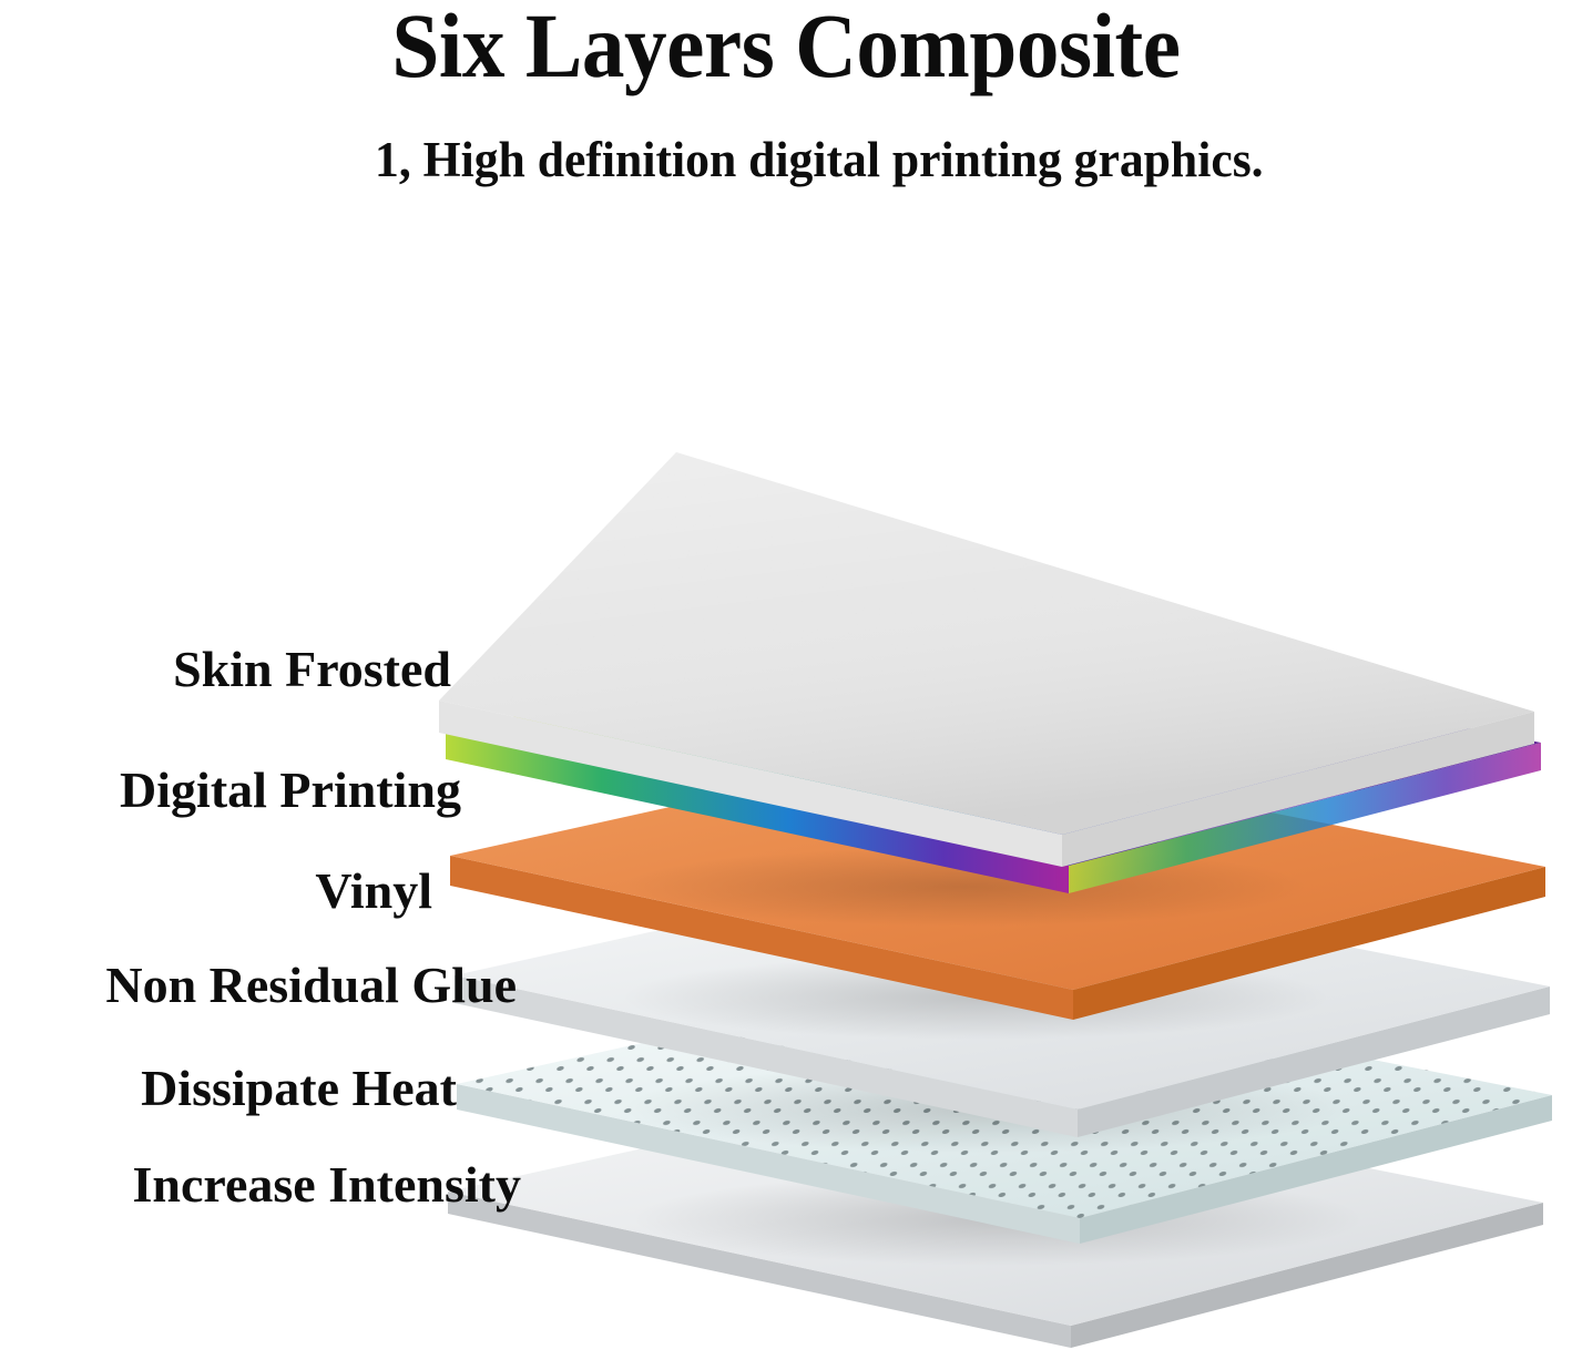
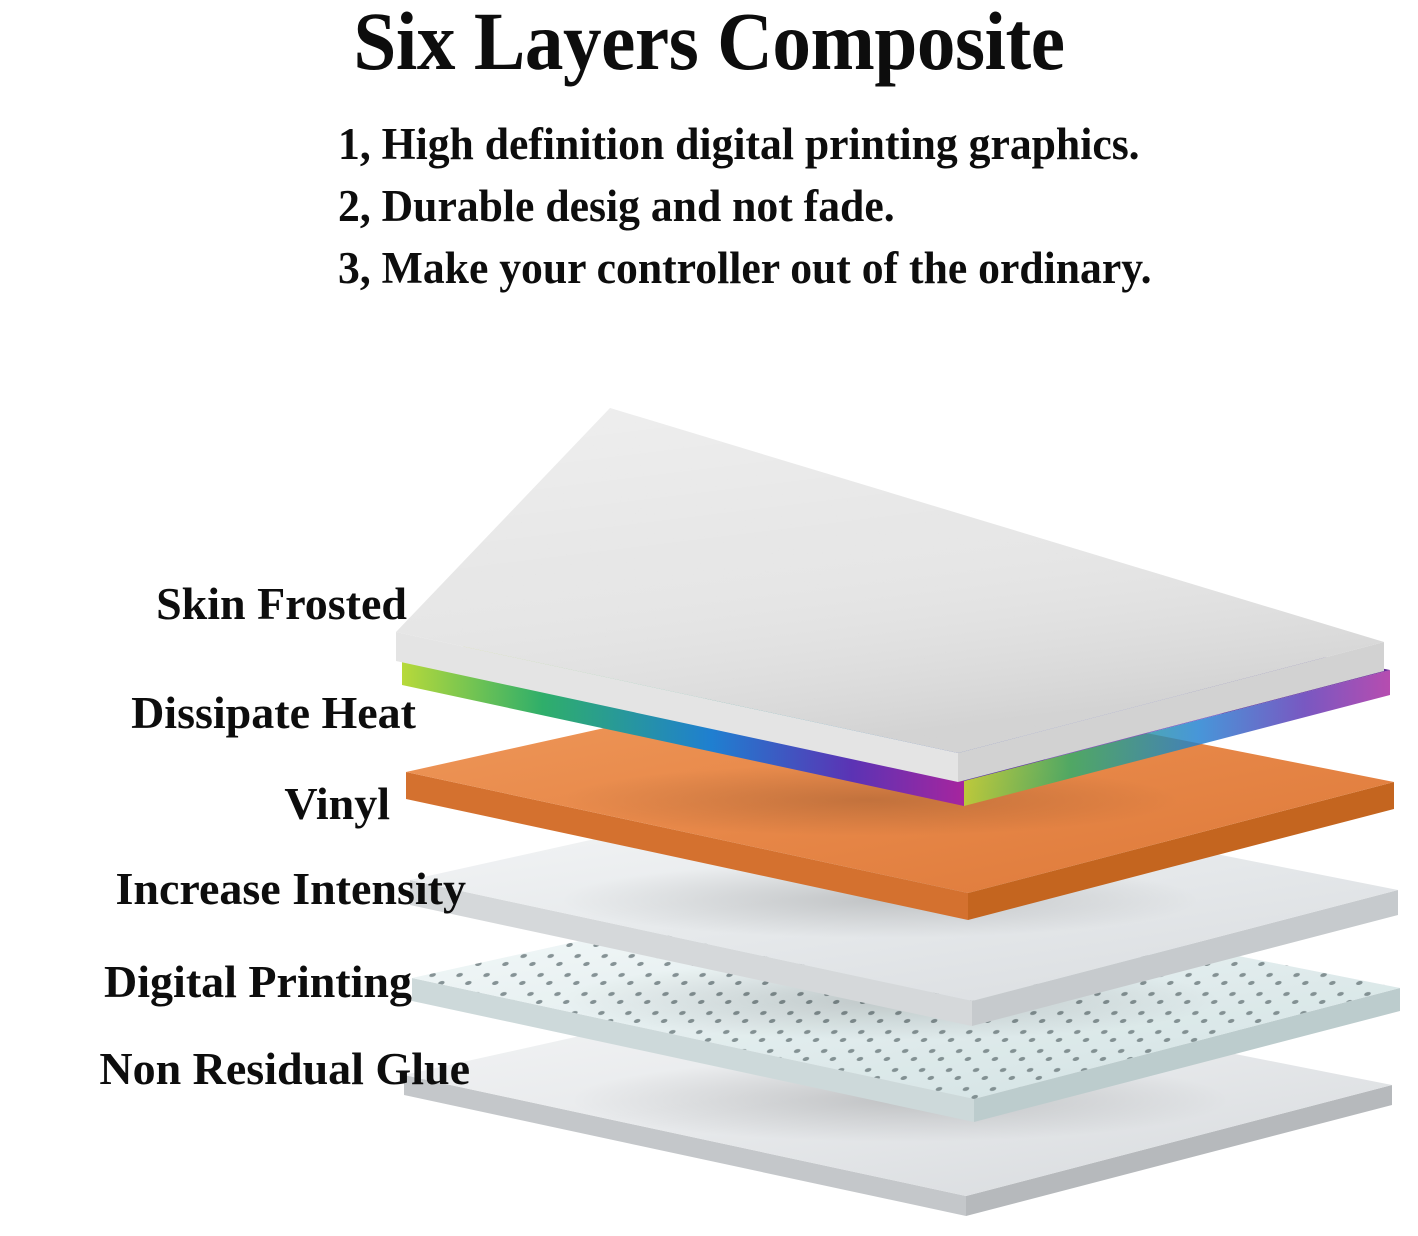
  Six Layers Composite
  1, High definition digital printing graphics.
+ 2, Durable desig and not fade.
+ 3, Make your controller out of the ordinary.
  Skin Frosted
- Digital Printing
+ Dissipate Heat
  Vinyl
- Non Residual Glue
+ Increase Intensity
- Dissipate Heat
+ Digital Printing
- Increase Intensity
+ Non Residual Glue
